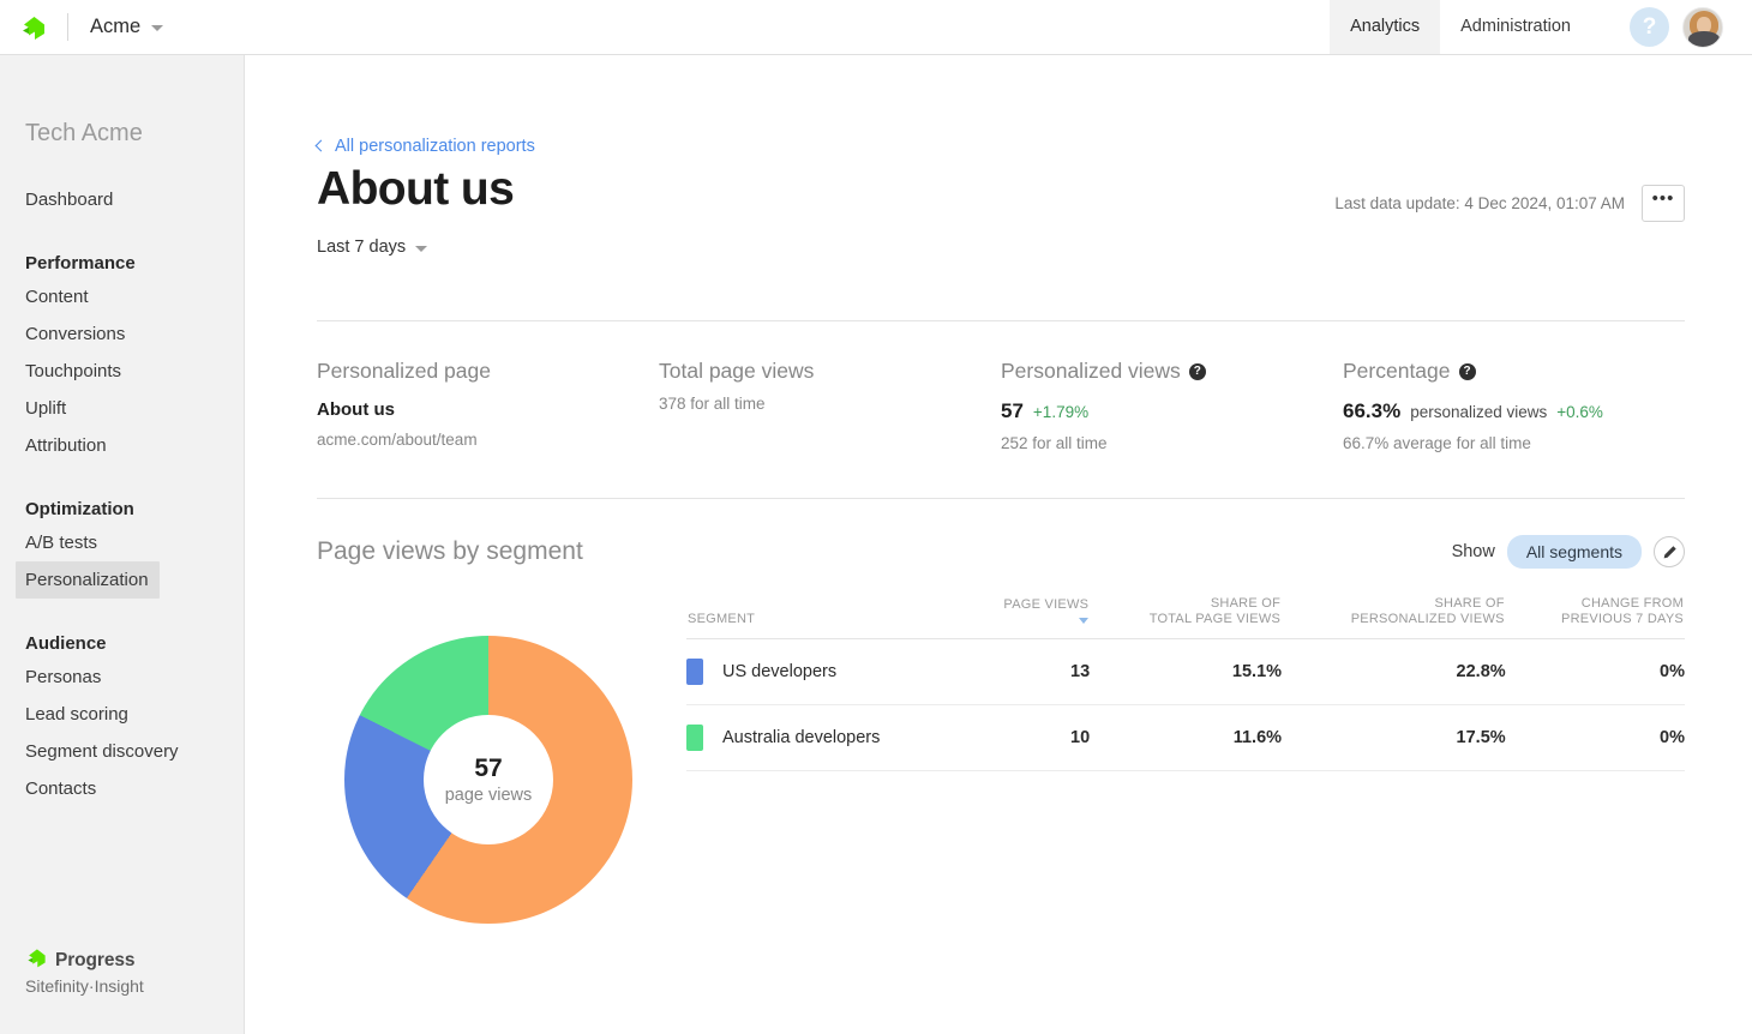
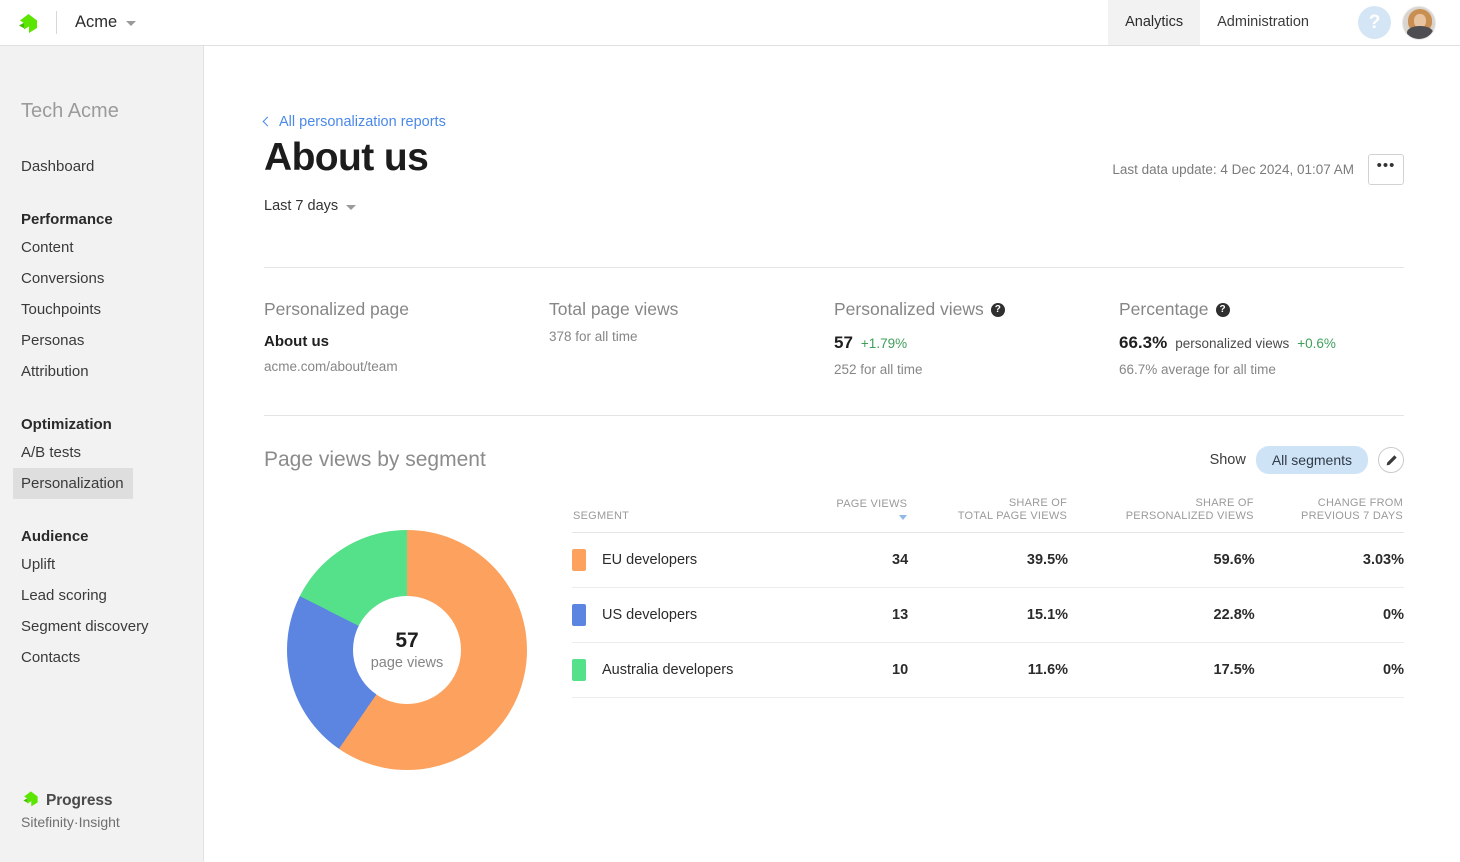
  Acme
  Analytics
  Administration
  ?
  Tech Acme
  Dashboard
  Performance
  Content
  Conversions
  Touchpoints
- Uplift
+ Personas
  Attribution
  Optimization
  A/B tests
  Personalization
  Audience
- Personas
+ Uplift
  Lead scoring
  Segment discovery
  Contacts
  Progress
  Sitefinity·Insight
  All personalization reports
  About us
  Last data update: 4 Dec 2024, 01:07 AM
  •••
  Last 7 days
  Personalized page
  About us
  acme.com/about/team
  Total page views
  378 for all time
  Personalized views
  ?
  57
  +1.79%
  252 for all time
  Percentage
  ?
  66.3%
  personalized views
  +0.6%
  66.7% average for all time
  Page views by segment
  Show
  All segments
  57
  page views
  SEGMENT	PAGE VIEWS	SHARE OF TOTAL PAGE VIEWS	SHARE OF PERSONALIZED VIEWS	CHANGE FROM PREVIOUS 7 DAYS
+ EU developers	34	39.5%	59.6%	3.03%
  US developers	13	15.1%	22.8%	0%
  Australia developers	10	11.6%	17.5%	0%
